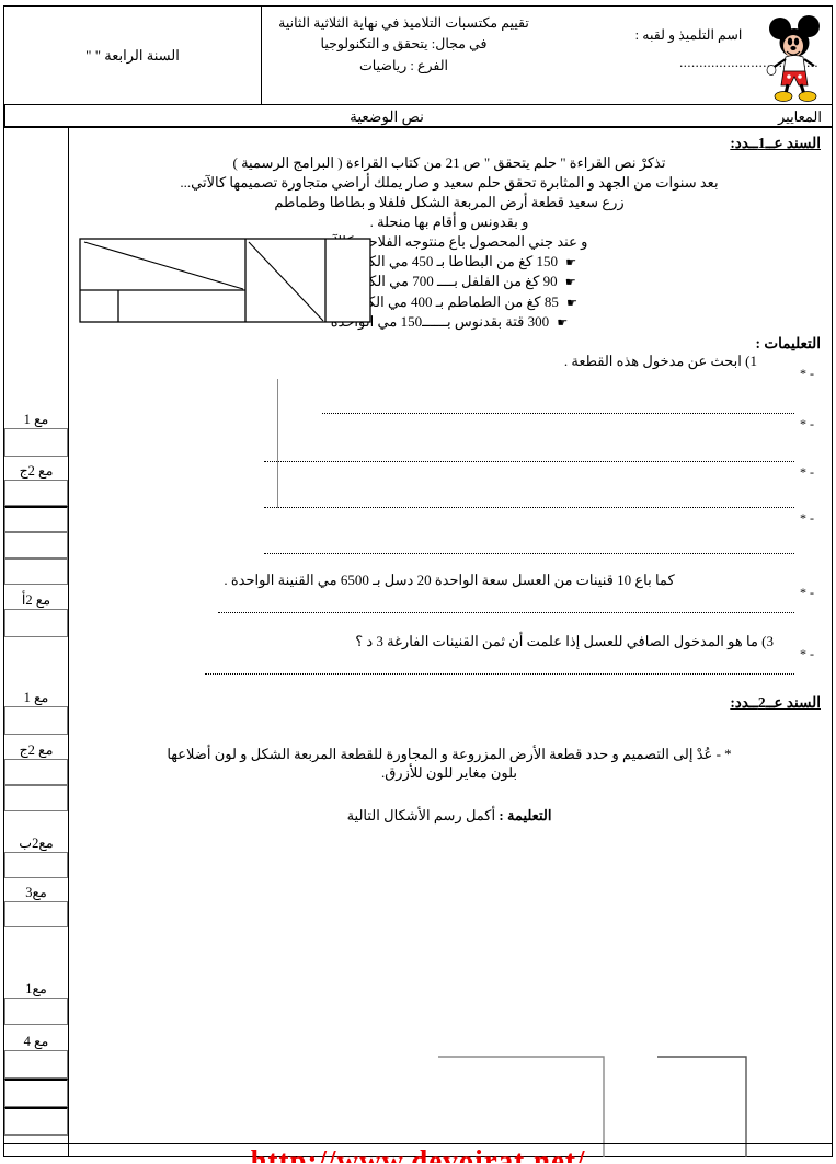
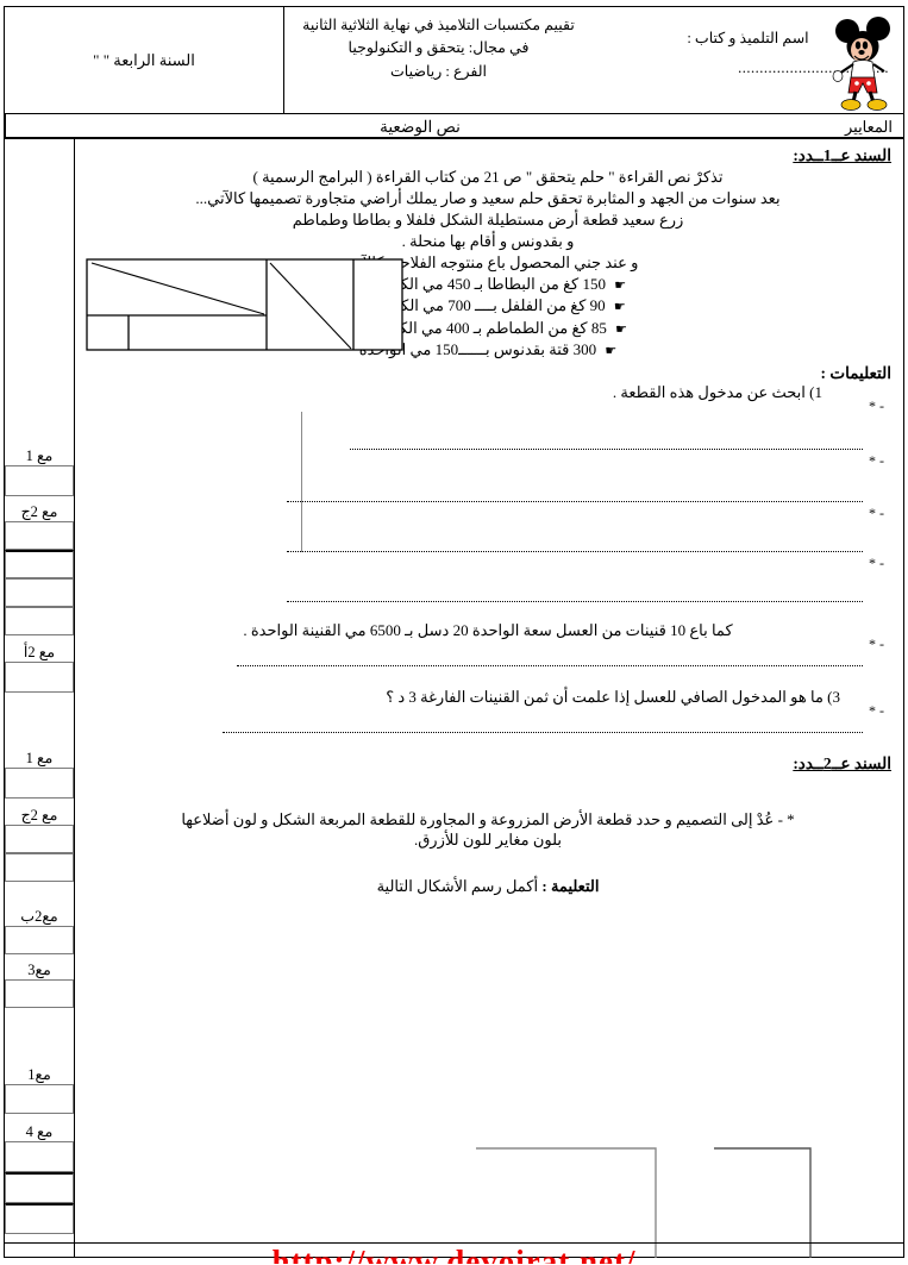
- اسم التلميذ و لقبه :
+ اسم التلميذ و كتاب :
  ............................
  تقييم مكتسبات التلاميذ في نهاية الثلاثية الثانية
  في مجال: يتحقق و التكنولوجيا
  الفرع : رياضيات
  السنة الرابعة " "
  المعايير
  نص الوضعية
  السند عــ1ــدد:
  تذكرْ نص القراءة " حلم يتحقق " ص 21 من كتاب القراءة ( البرامج الرسمية )
  بعد سنوات من الجهد و المثابرة تحقق حلم سعيد و صار يملك أراضي متجاورة تصميمها كالآتي...
- زرع سعيد قطعة أرض المربعة الشكل فلفلا و بطاطا وطماطم
+ زرع سعيد قطعة أرض مستطيلة الشكل فلفلا و بطاطا وطماطم
  و بقدونس و أقام بها منحلة .
  و عند جني المحصول باع منتوجه الفلاح
  ☛ 150 كغ من البطاطا بـ 450 مي الك
  ☛ 90 كغ من الفلفل بــــ 700 مي الك
  ☛ 85 كغ من الطماطم بـ 400 مي الك
  ☛ 300 قتة بقدنوس بــــــ150 مي ا
  التعليمات :
  1) ابحث عن مدخول هذه القطعة .
  * -
  * -
  * -
  * -
  كما باع 10 قنينات من العسل سعة الواحدة 20 دسل بـ 6500 مي القنينة الواحدة .
  * -
  3) ما هو المدخول الصافي للعسل إذا علمت أن ثمن القنينات الفارغة 3 د ؟
  * -
  السند عــ2ــدد:
  * - عُدْ إلى التصميم و حدد قطعة الأرض المزروعة و المجاورة للقطعة المربعة الشكل و لون أضلاعها
  بلون مغاير للون للأزرق.
  التعليمة : أكمل رسم الأشكال التالية
  مع 1
  مع 2ج
  مع 2أ
  مع 1
  مع 2ج
  مع2ب
  مع3
  مع1
  مع 4
  http://www.devoirat.net/
